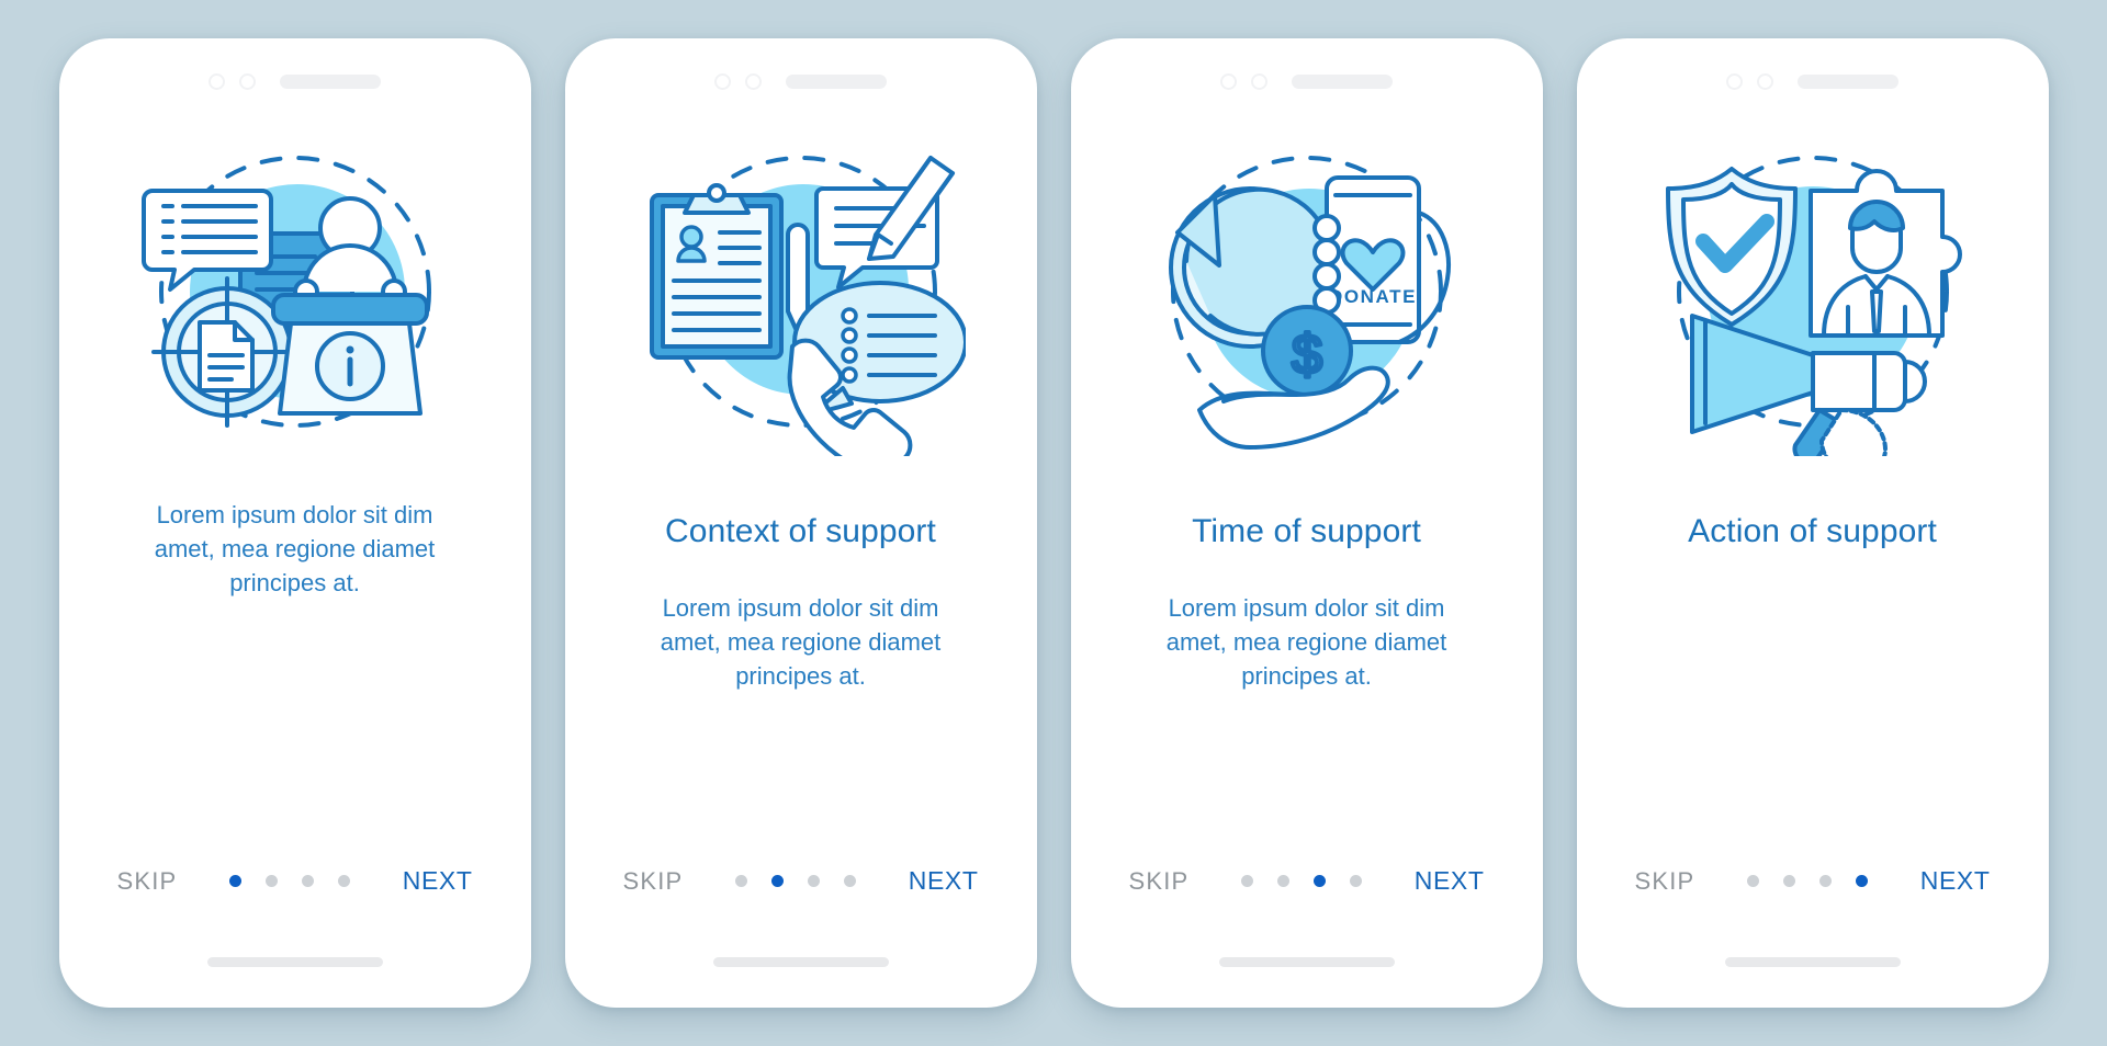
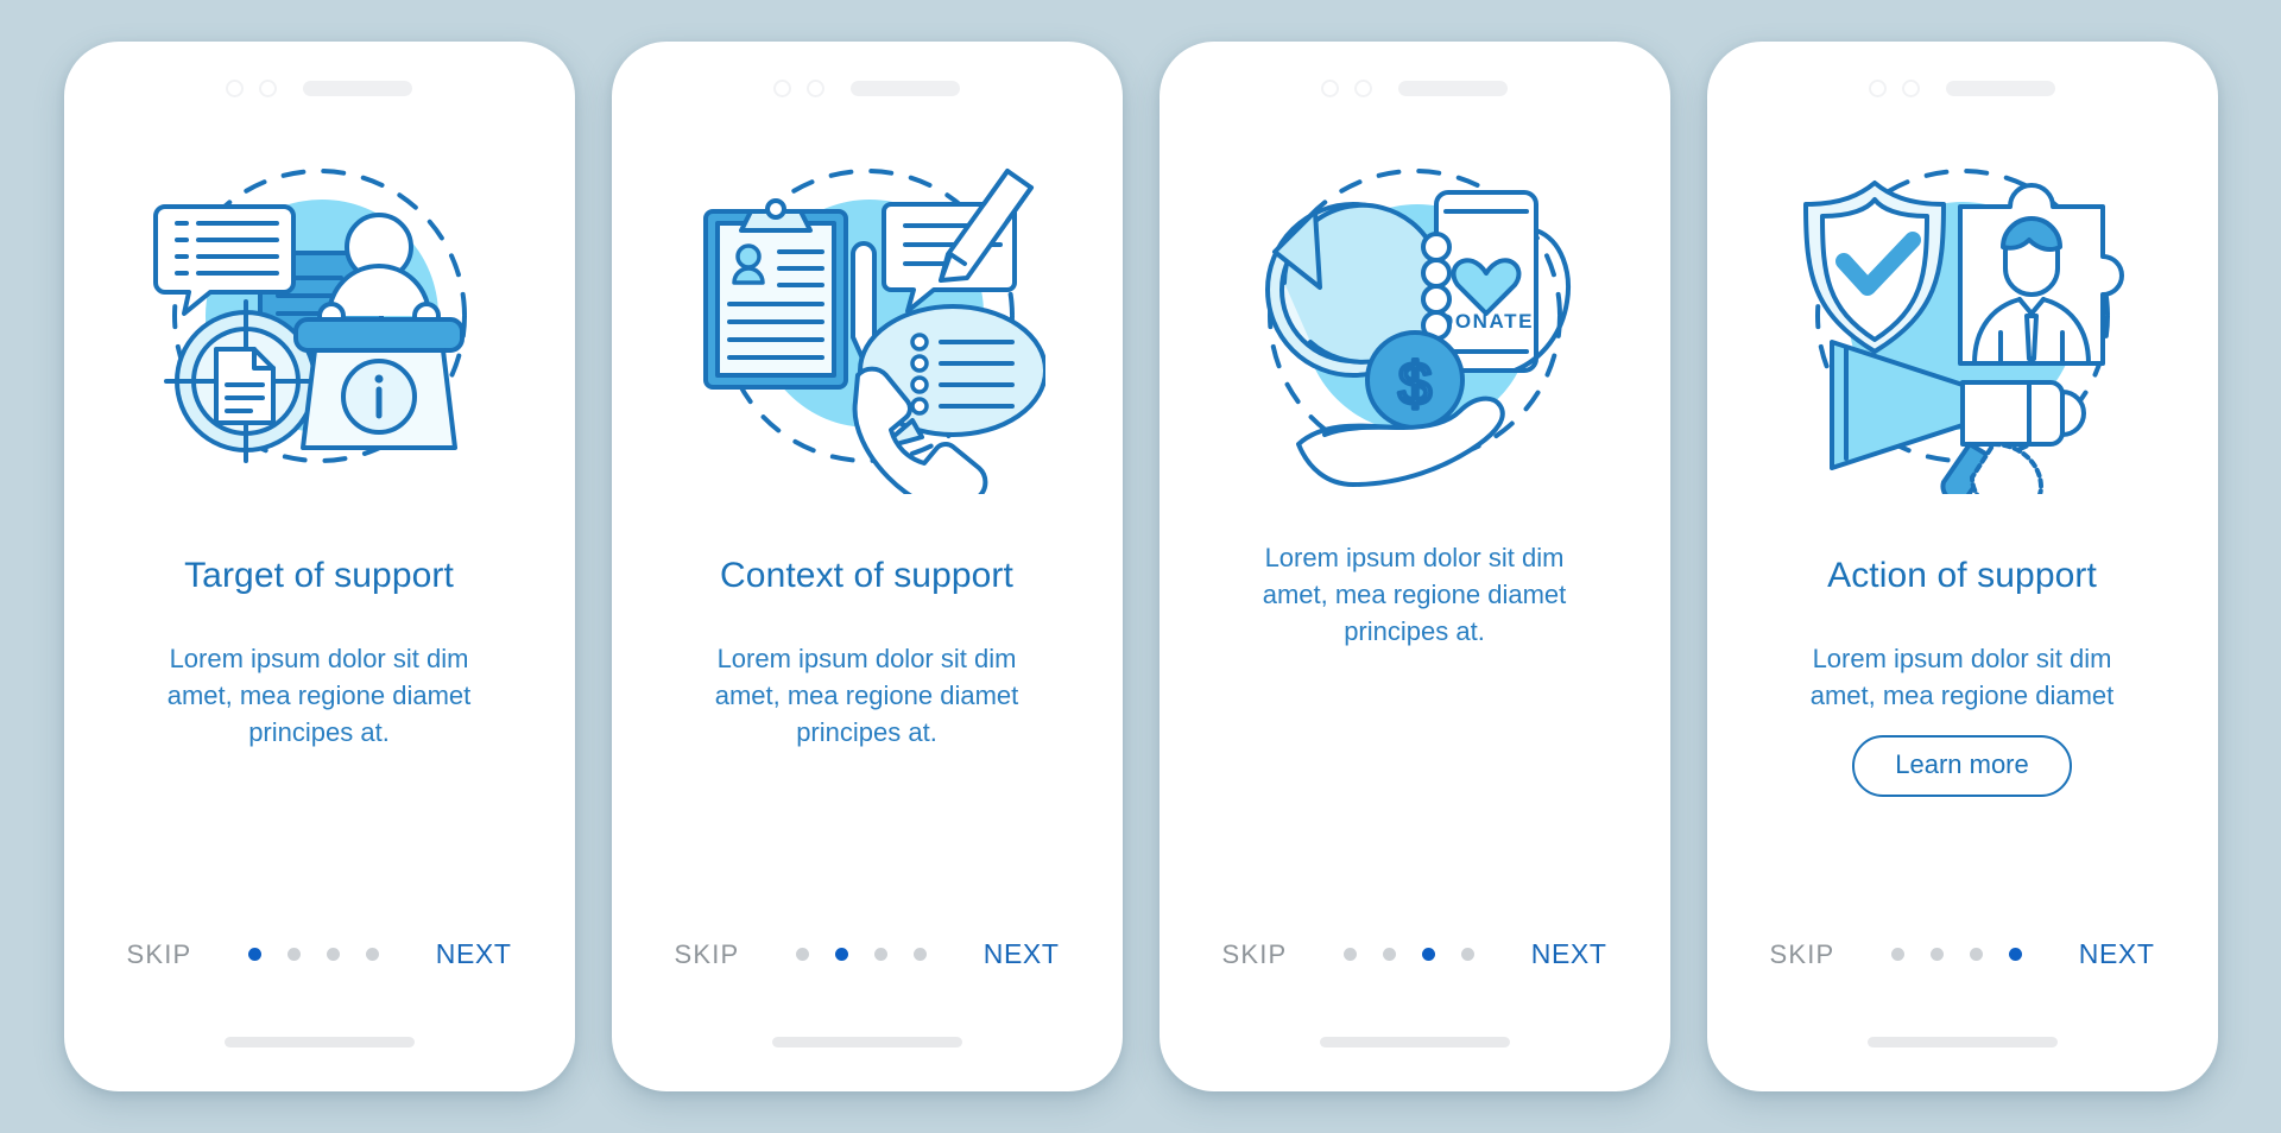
+ Target of support
  Lorem ipsum dolor sit dim amet, mea regione diamet principes at.
  SKIP
  NEXT
  Context of support
  Lorem ipsum dolor sit dim amet, mea regione diamet principes at.
  SKIP
  NEXT
  ONATE
  $
- Time of support
  Lorem ipsum dolor sit dim amet, mea regione diamet principes at.
  SKIP
  NEXT
  Action of support
+ Lorem ipsum dolor sit dim amet, mea regione diamet
+ Learn more
  SKIP
  NEXT
